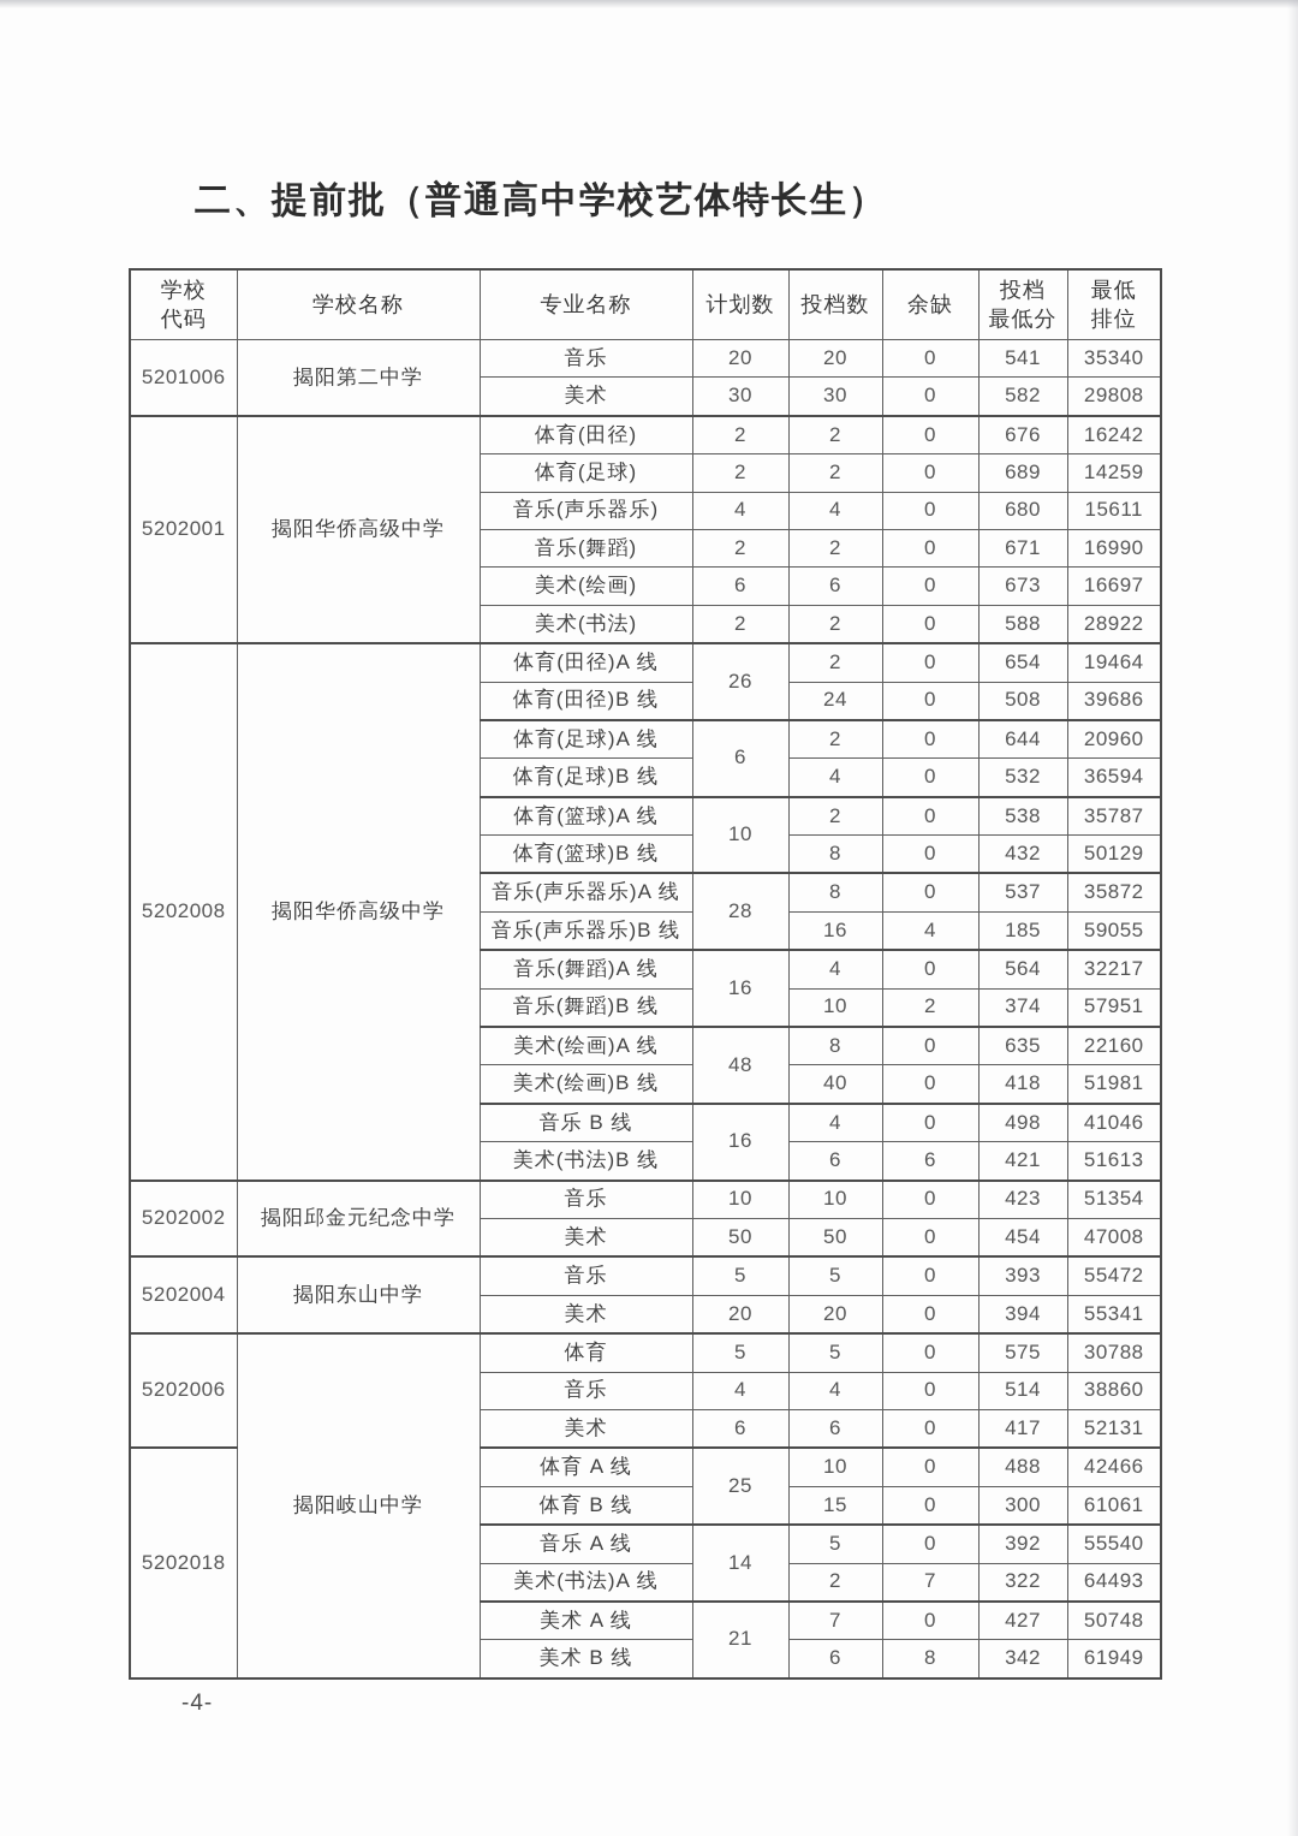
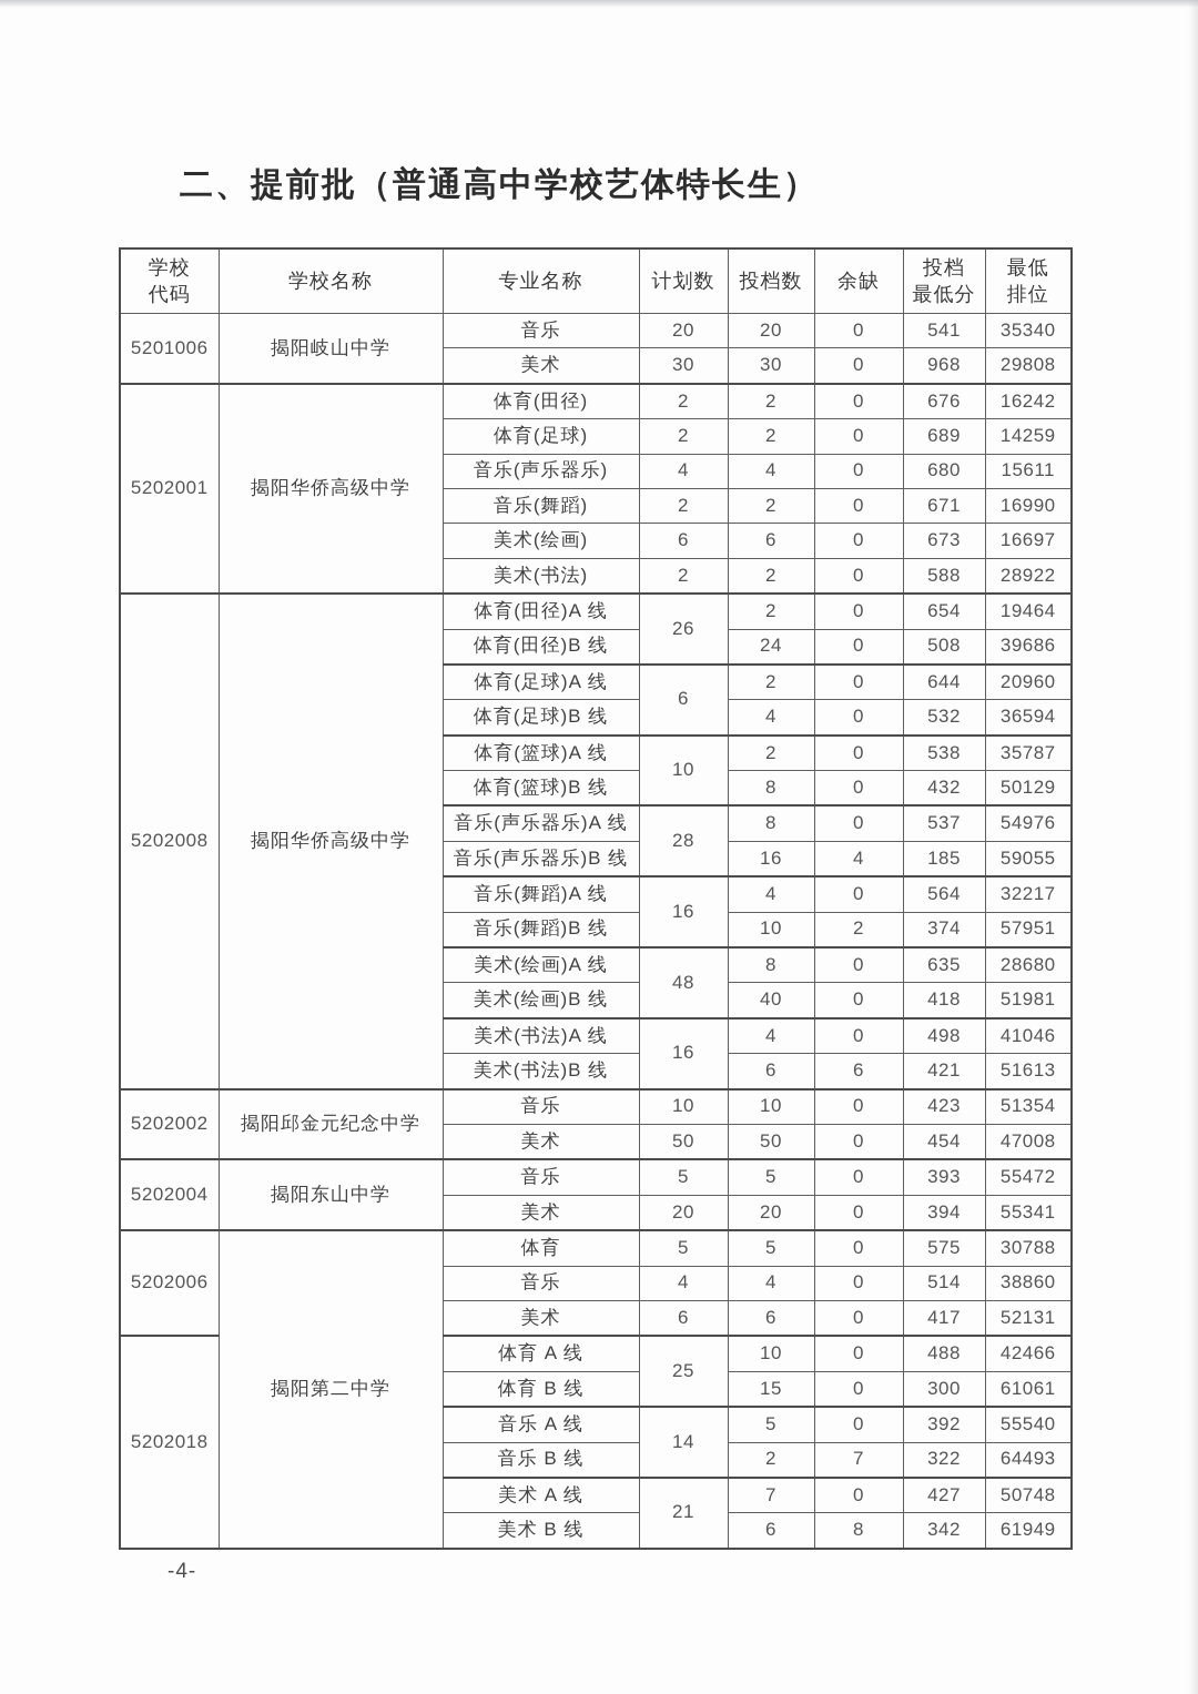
  二、提前批（普通高中学校艺体特长生）
  学校 代码	学校名称	专业名称	计划数	投档数	余缺	投档 最低分	最低 排位
- 5201006	揭阳第二中学	音乐	20	20	0	541	35340
+ 5201006	揭阳岐山中学	音乐	20	20	0	541	35340
- 美术	30	30	0	582	29808
+ 美术	30	30	0	968	29808
  5202001	揭阳华侨高级中学	体育(田径)	2	2	0	676	16242
  体育(足球)	2	2	0	689	14259
  音乐(声乐器乐)	4	4	0	680	15611
  音乐(舞蹈)	2	2	0	671	16990
  美术(绘画)	6	6	0	673	16697
  美术(书法)	2	2	0	588	28922
  5202008	揭阳华侨高级中学	体育(田径)A 线	26	2	0	654	19464
  体育(田径)B 线	24	0	508	39686
  体育(足球)A 线	6	2	0	644	20960
  体育(足球)B 线	4	0	532	36594
  体育(篮球)A 线	10	2	0	538	35787
  体育(篮球)B 线	8	0	432	50129
- 音乐(声乐器乐)A 线	28	8	0	537	35872
+ 音乐(声乐器乐)A 线	28	8	0	537	54976
  音乐(声乐器乐)B 线	16	4	185	59055
  音乐(舞蹈)A 线	16	4	0	564	32217
  音乐(舞蹈)B 线	10	2	374	57951
- 美术(绘画)A 线	48	8	0	635	22160
+ 美术(绘画)A 线	48	8	0	635	28680
  美术(绘画)B 线	40	0	418	51981
- 音乐 B 线	16	4	0	498	41046
+ 美术(书法)A 线	16	4	0	498	41046
  美术(书法)B 线	6	6	421	51613
  5202002	揭阳邱金元纪念中学	音乐	10	10	0	423	51354
  美术	50	50	0	454	47008
  5202004	揭阳东山中学	音乐	5	5	0	393	55472
  美术	20	20	0	394	55341
- 5202006	揭阳岐山中学	体育	5	5	0	575	30788
+ 5202006	揭阳第二中学	体育	5	5	0	575	30788
  音乐	4	4	0	514	38860
  美术	6	6	0	417	52131
  5202018	体育 A 线	25	10	0	488	42466
  体育 B 线	15	0	300	61061
  音乐 A 线	14	5	0	392	55540
- 美术(书法)A 线	2	7	322	64493
+ 音乐 B 线	2	7	322	64493
  美术 A 线	21	7	0	427	50748
  美术 B 线	6	8	342	61949
  -4-
